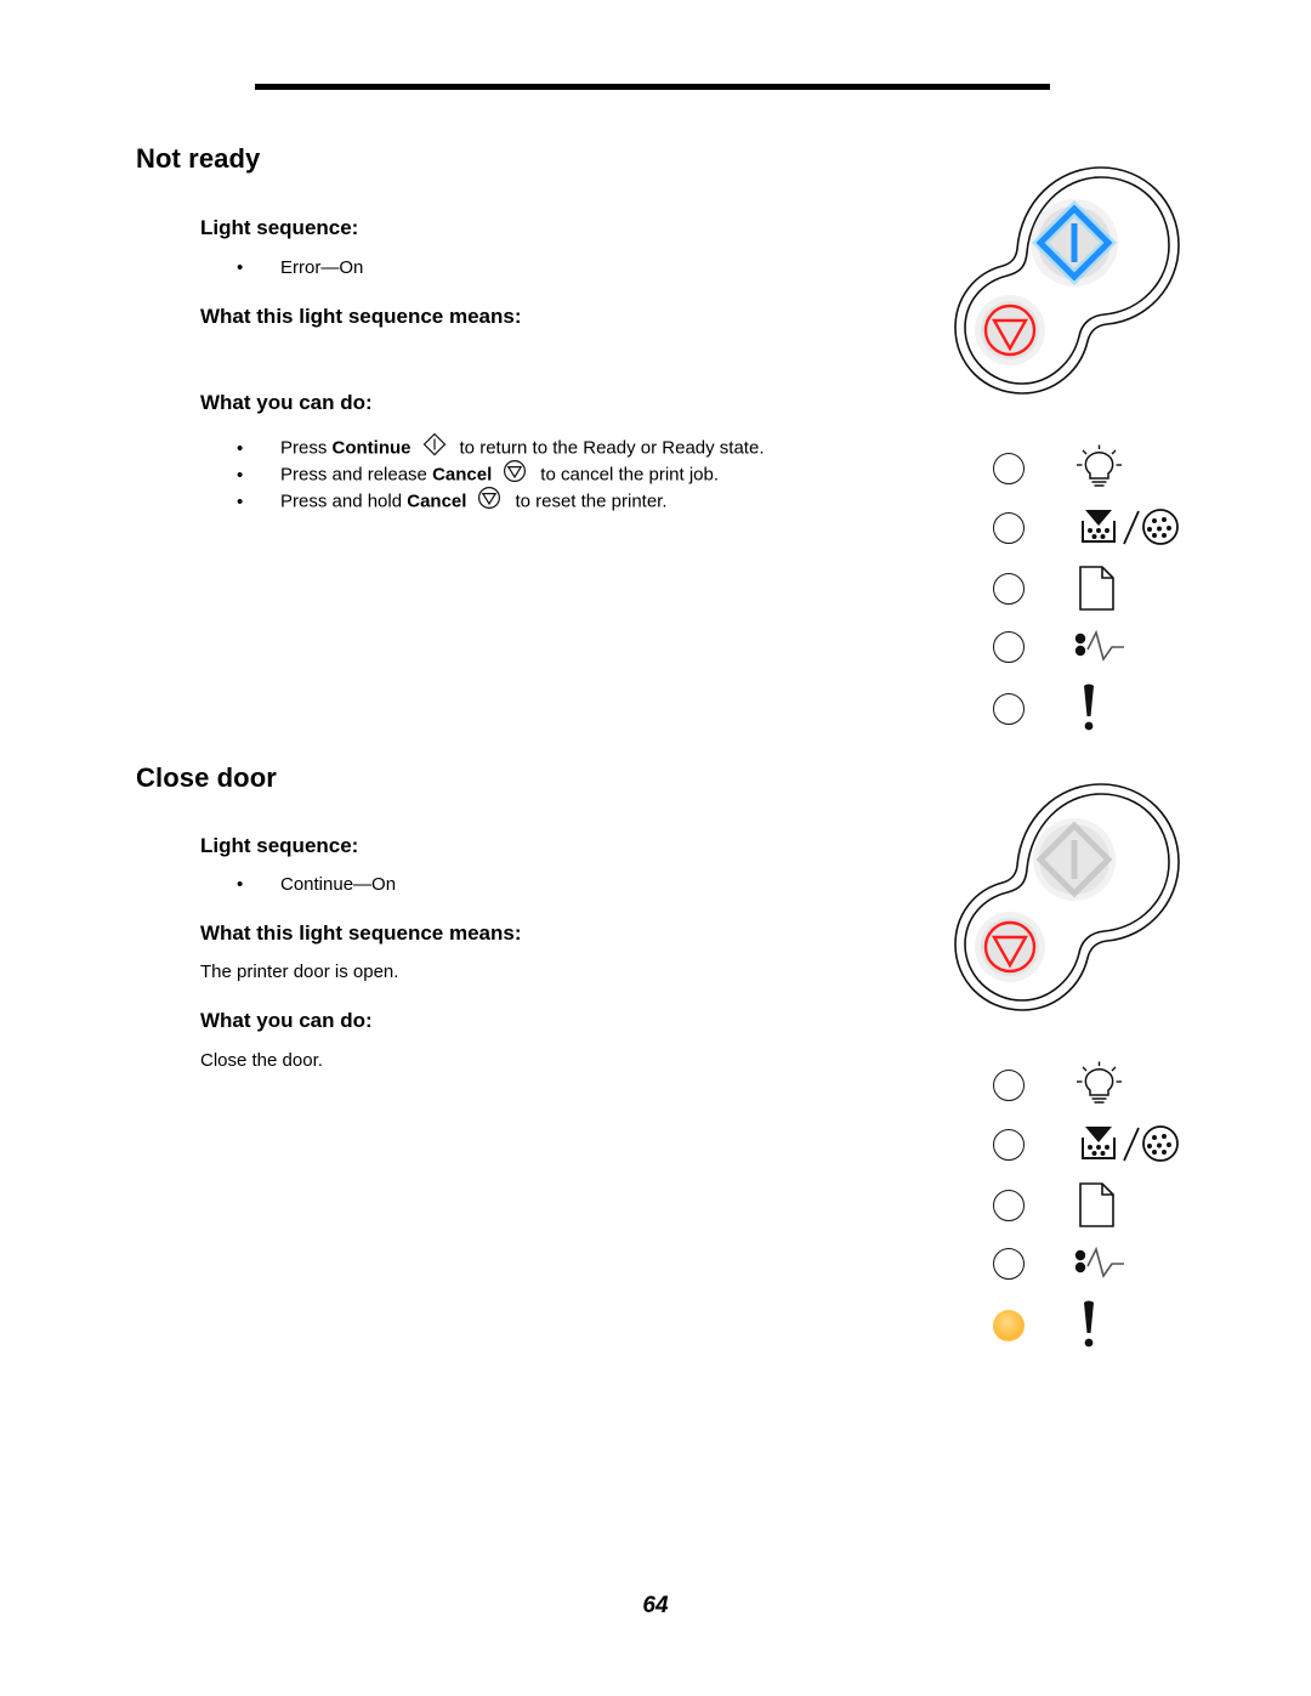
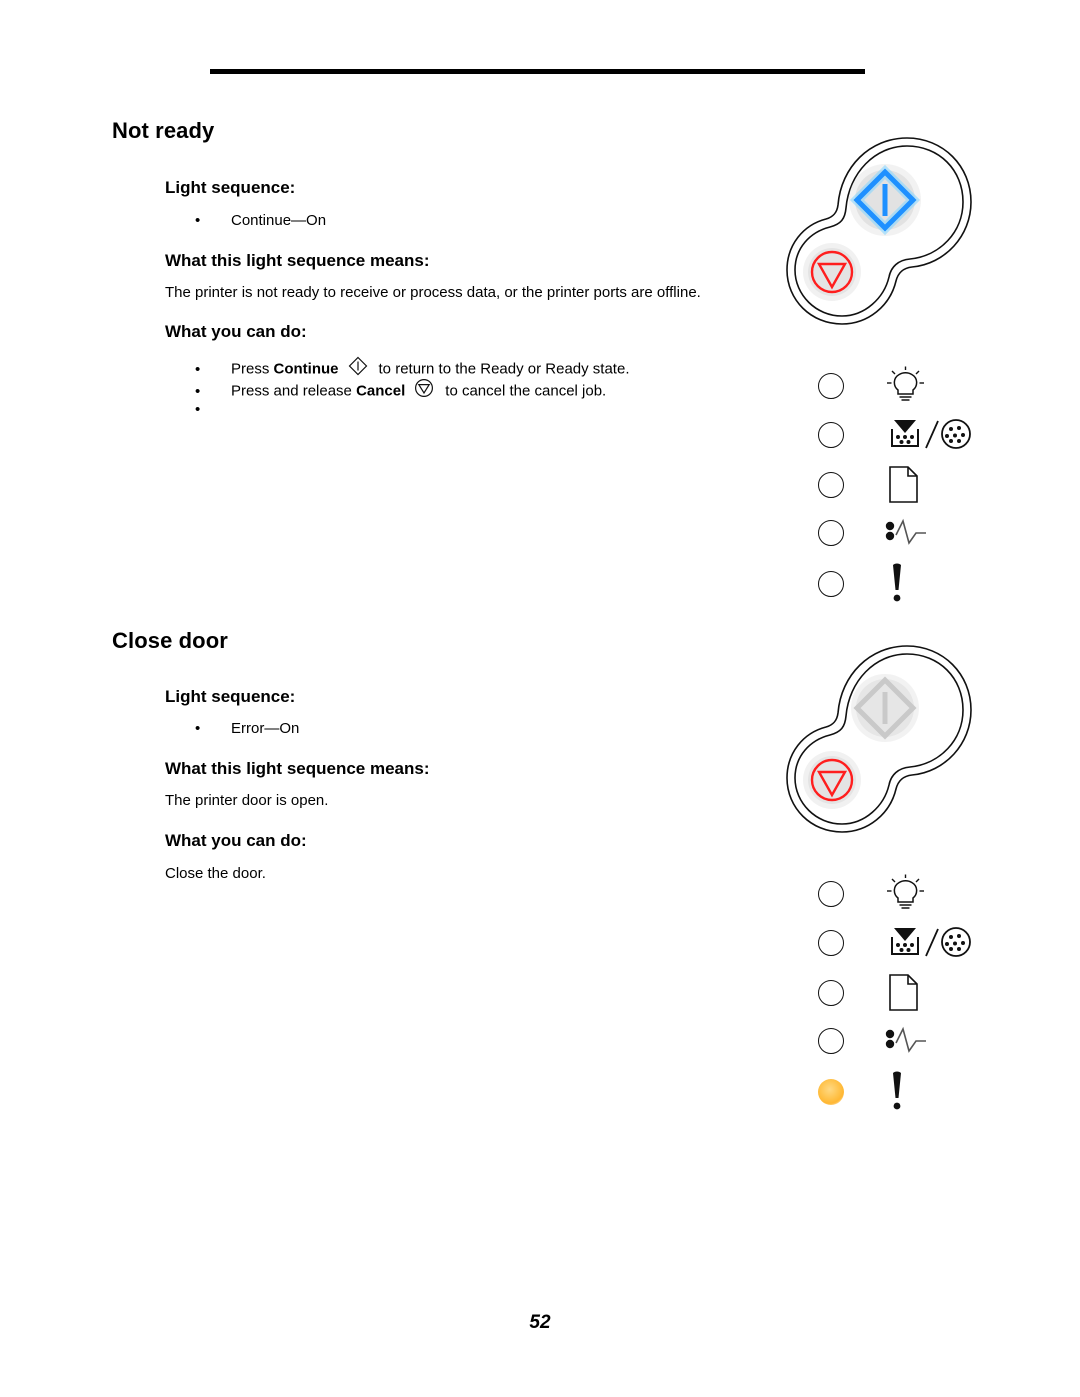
  Not ready
  Light sequence:
  •
- Error—On
+ Continue—On
  What this light sequence means:
+ The printer is not ready to receive or process data, or the printer ports are offline.
  What you can do:
  •
  Press Continue to return to the Ready or Ready state.
  •
- Press and release Cancel to cancel the print job.
+ Press and release Cancel to cancel the cancel job.
  •
- Press and hold Cancel to reset the printer.
  Close door
  Light sequence:
  •
- Continue—On
+ Error—On
  What this light sequence means:
  The printer door is open.
  What you can do:
  Close the door.
- 64
+ 52
